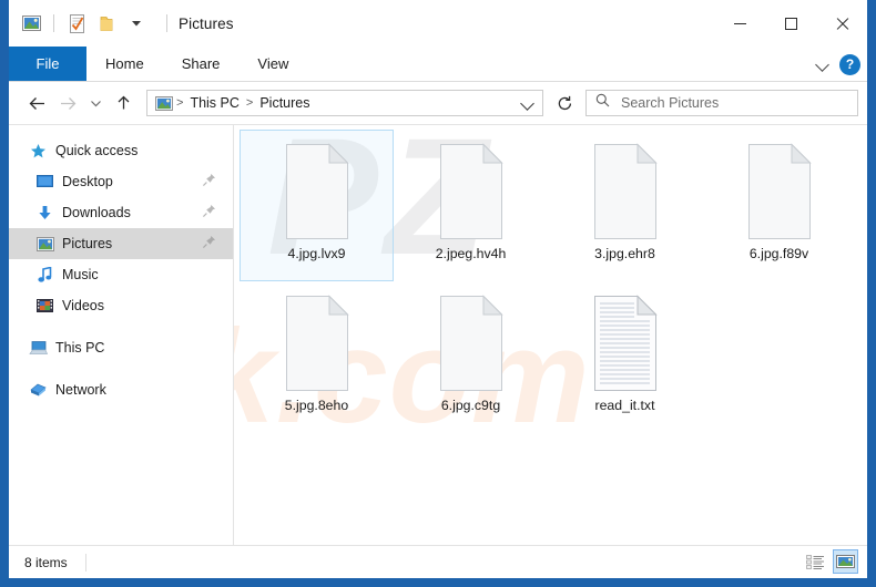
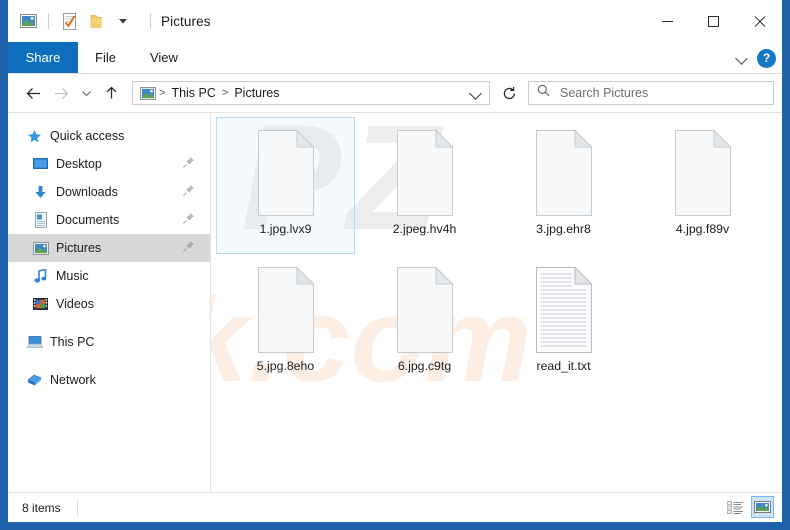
  Pictures
- File
+ Share
- Home
- Share
+ File
  View
  ?
  >
  This PC
  >
  Pictures
  Search Pictures
  Quick access
  Desktop
  Downloads
+ Documents
  Pictures
  Music
  Videos
  This PC
  Network
- 4.jpg.lvx9
+ 1.jpg.lvx9
  2.jpeg.hv4h
  3.jpg.ehr8
- 6.jpg.f89v
+ 4.jpg.f89v
  5.jpg.8eho
  6.jpg.c9tg
  read_it.txt
  8 items
